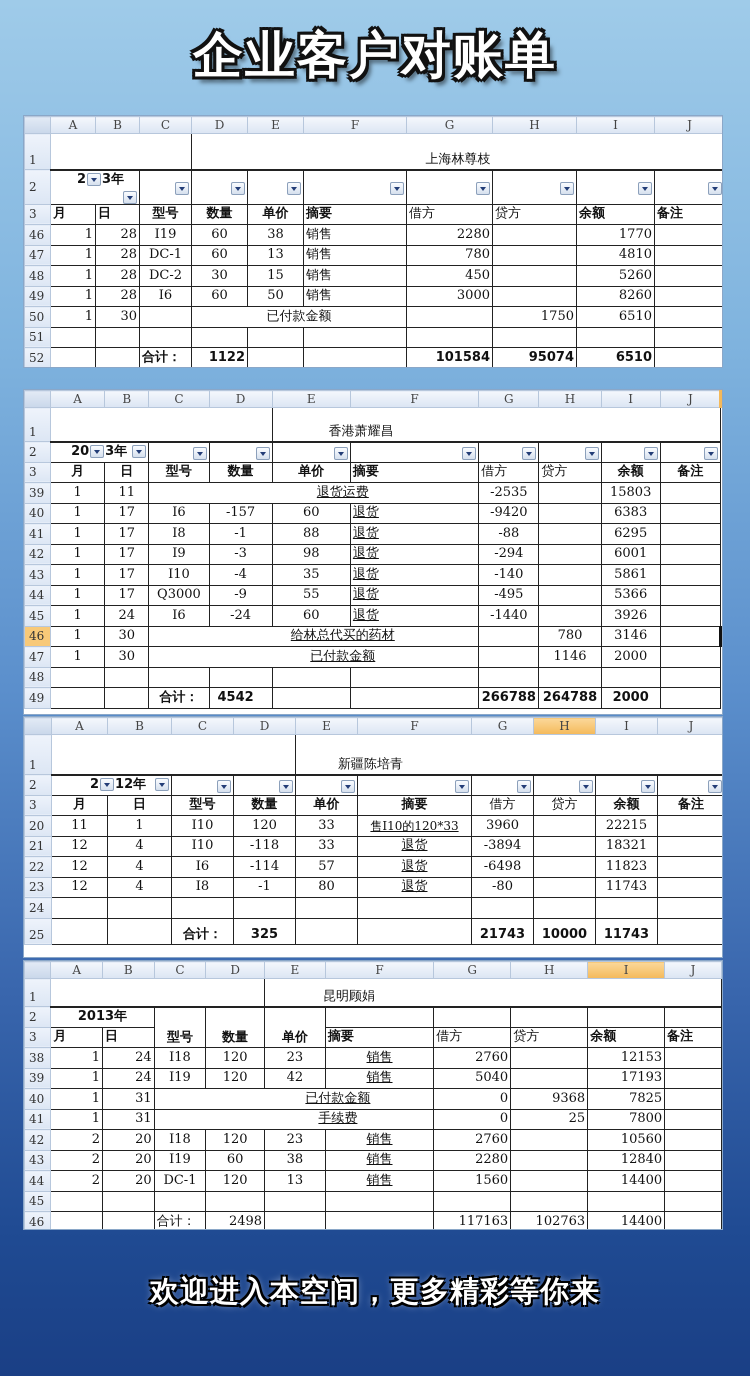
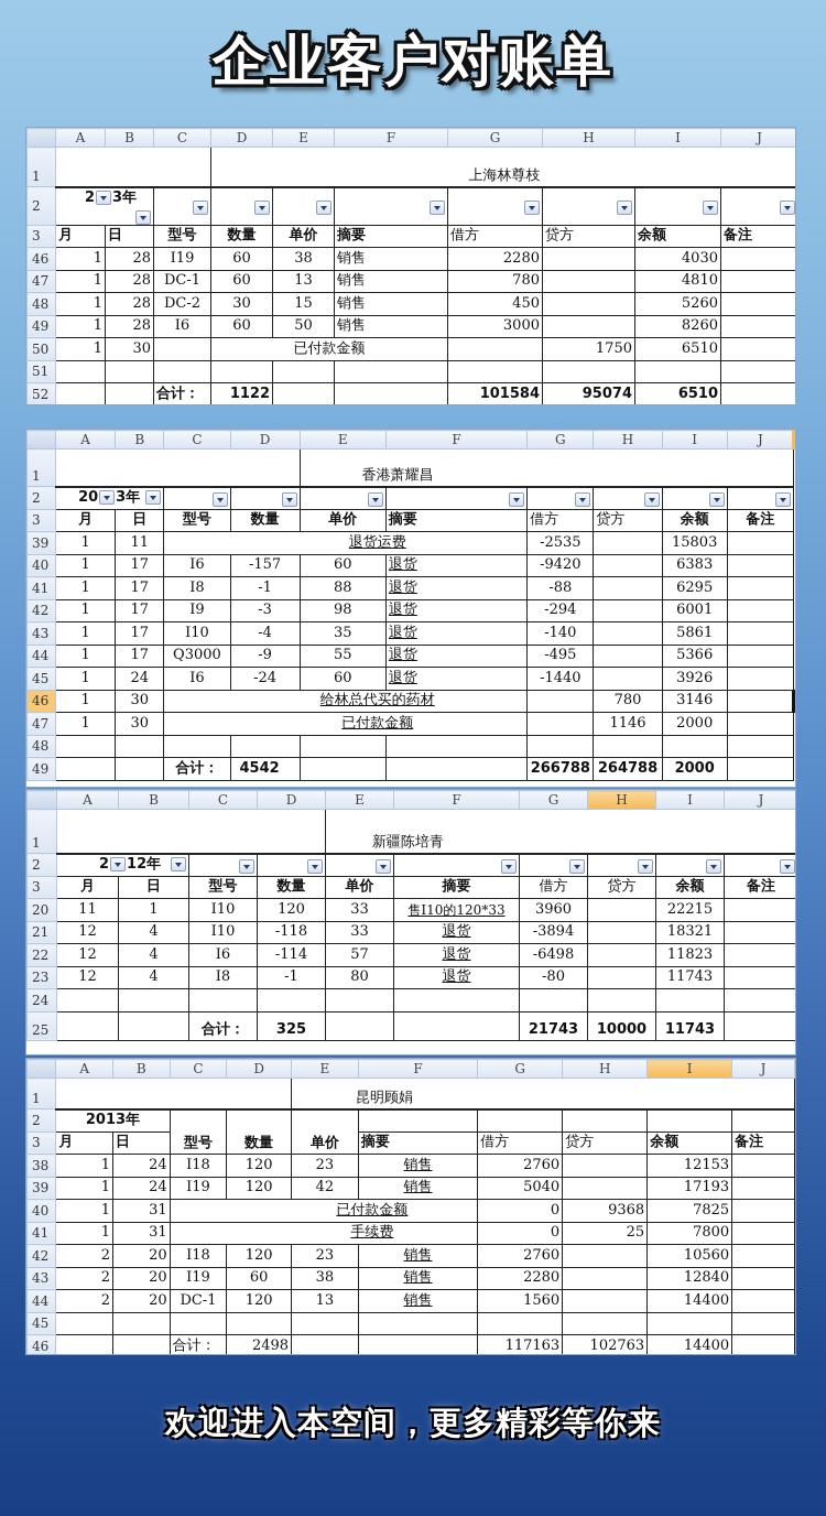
  企业客户对账单
  	A	B	C	D	E	F	G	H	I	J
  1		上海林尊枝
  2	2 3年
  3	月	日	型号	数量	单价	摘要	借方	贷方	余额	备注
- 46	1	28	I19	60	38	销售	2280		1770
+ 46	1	28	I19	60	38	销售	2280		4030
  47	1	28	DC-1	60	13	销售	780		4810
  48	1	28	DC-2	30	15	销售	450		5260
  49	1	28	I6	60	50	销售	3000		8260
  50	1	30		已付款金额		1750	6510
  51
  52			合计：	1122			101584	95074	6510
  	A	B	C	D	E	F	G	H	I	J
  1		香港萧耀昌
  2	20 3年
  3	月	日	型号	数量	单价	摘要	借方	贷方	余额	备注
  39	1	11	退货运费	-2535		15803
  40	1	17	I6	-157	60	退货	-9420		6383
  41	1	17	I8	-1	88	退货	-88		6295
  42	1	17	I9	-3	98	退货	-294		6001
  43	1	17	I10	-4	35	退货	-140		5861
  44	1	17	Q3000	-9	55	退货	-495		5366
  45	1	24	I6	-24	60	退货	-1440		3926
  46	1	30	给林总代买的药材		780	3146
  47	1	30	已付款金额		1146	2000
  48
  49			合计：	4542			266788	264788	2000
  	A	B	C	D	E	F	G	H	I	J
  1		新疆陈培青
  2	2 12年
  3	月	日	型号	数量	单价	摘要	借方	贷方	余额	备注
  20	11	1	I10	120	33	售I10的120*33	3960		22215
  21	12	4	I10	-118	33	退货	-3894		18321
  22	12	4	I6	-114	57	退货	-6498		11823
  23	12	4	I8	-1	80	退货	-80		11743
  24
  25			合计：	325			21743	10000	11743
  	A	B	C	D	E	F	G	H	I	J
  1		昆明顾娟
  2	2013年	型号	数量	单价
  3	月	日	摘要	借方	贷方	余额	备注
  38	1	24	I18	120	23	销售	2760		12153
  39	1	24	I19	120	42	销售	5040		17193
  40	1	31	已付款金额	0	9368	7825
  41	1	31	手续费	0	25	7800
  42	2	20	I18	120	23	销售	2760		10560
  43	2	20	I19	60	38	销售	2280		12840
  44	2	20	DC-1	120	13	销售	1560		14400
  45
  46			合计：	2498			117163	102763	14400
  欢迎进入本空间，更多精彩等你来
